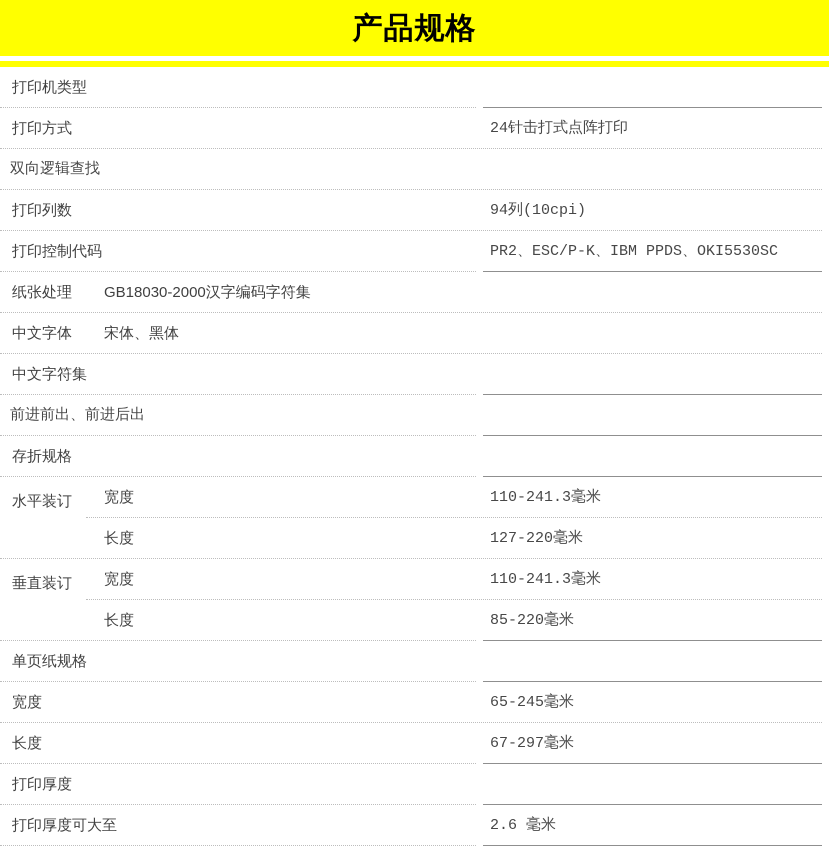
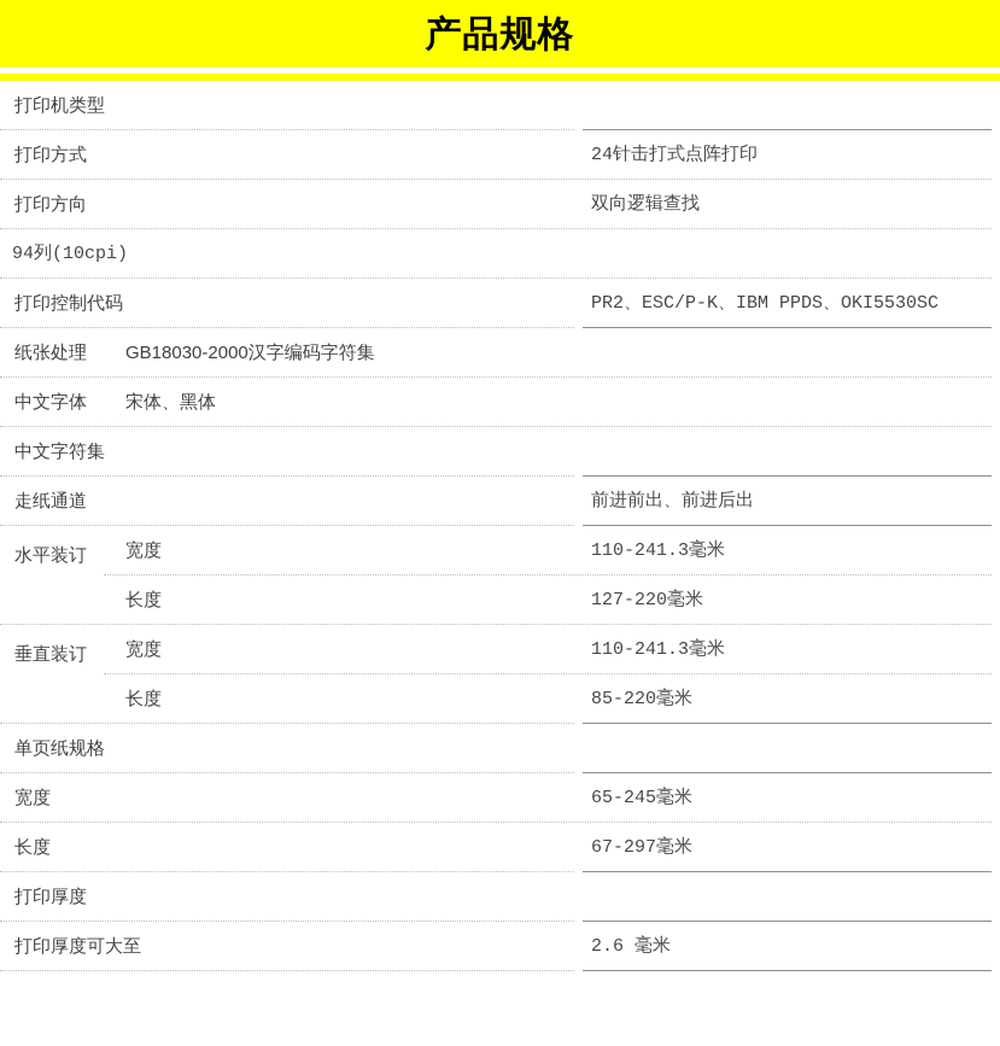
  产品规格
  打印机类型
  打印方式
  24针击打式点阵打印
+ 打印方向
  双向逻辑查找
- 打印列数
  94列(10cpi)
  打印控制代码
  PR2、ESC/P-K、IBM PPDS、OKI5530SC
  纸张处理
  GB18030-2000汉字编码字符集
  中文字体
  宋体、黑体
  中文字符集
+ 走纸通道
  前进前出、前进后出
- 存折规格
  水平装订
  宽度
  110-241.3毫米
  长度
  127-220毫米
  垂直装订
  宽度
  110-241.3毫米
  长度
  85-220毫米
  单页纸规格
  宽度
  65-245毫米
  长度
  67-297毫米
  打印厚度
  打印厚度可大至
  2.6 毫米
